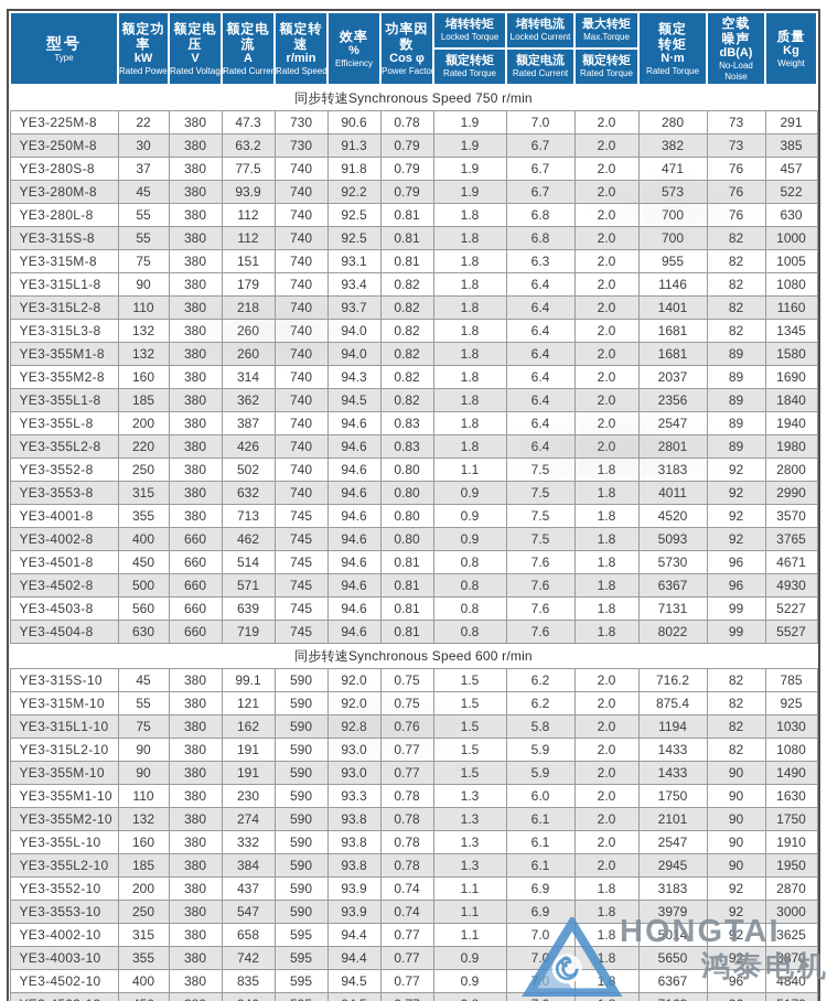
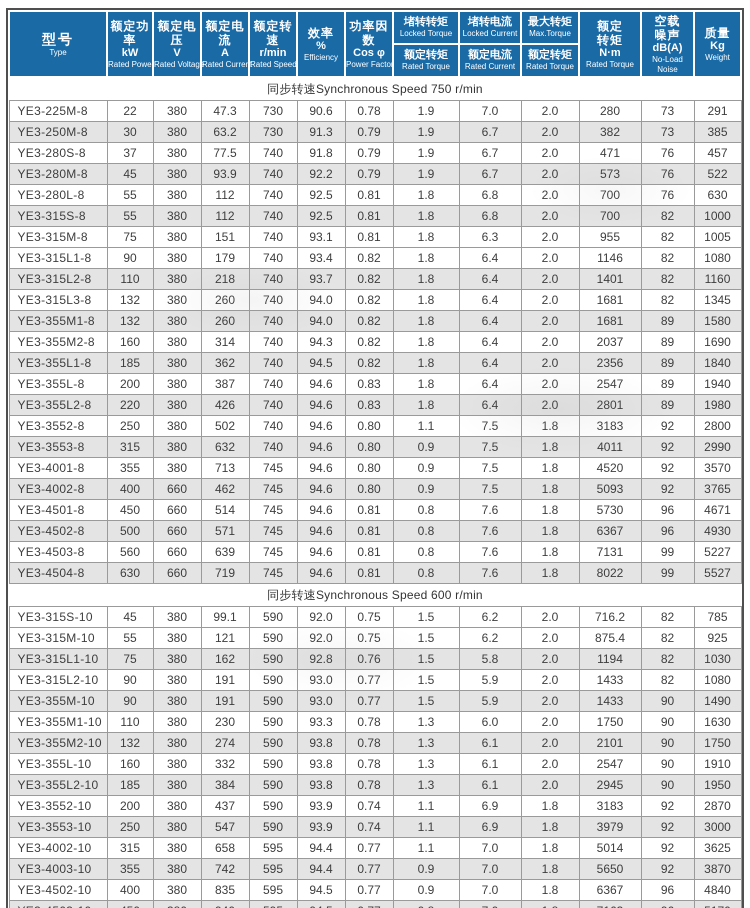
- HONGTAI
- 鸿泰电机
